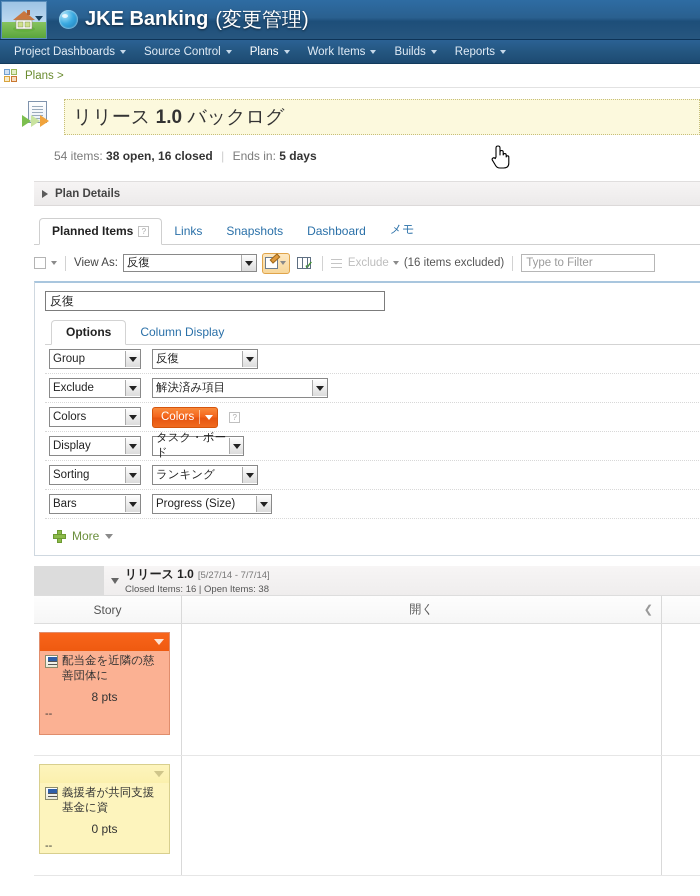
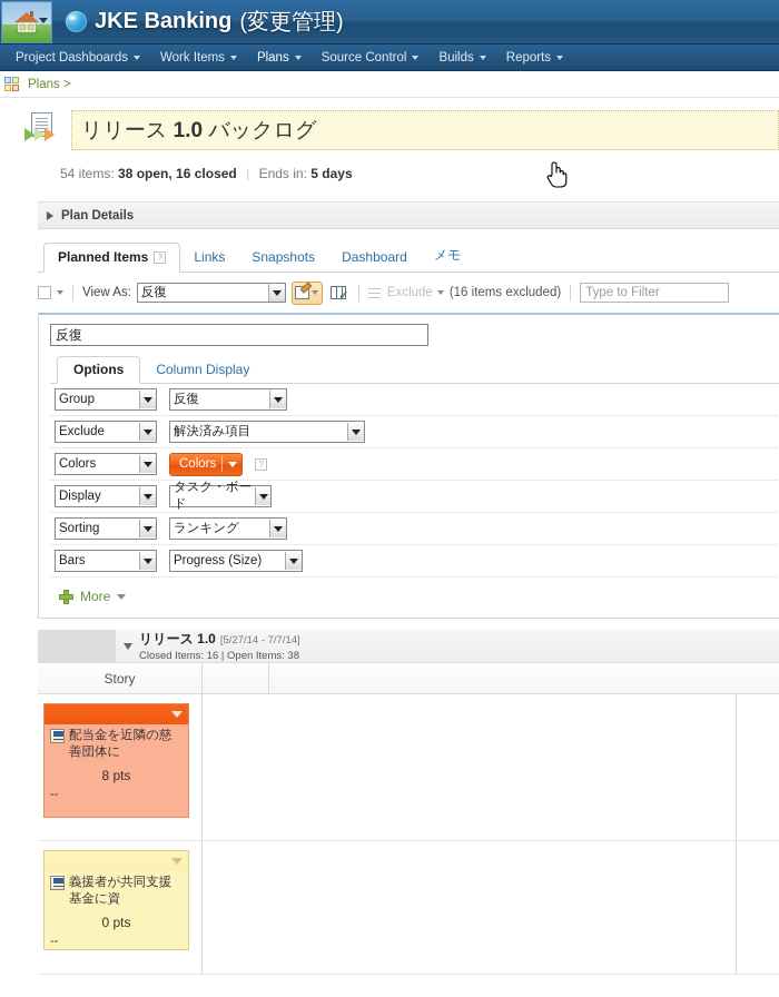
  JKE Banking
  (変更管理)
  Project Dashboards
- Source Control
+ Work Items
  Plans
- Work Items
+ Source Control
  Builds
  Reports
  Plans >
  リリース 1.0 バックログ
  54 items: 38 open, 16 closed | Ends in: 5 days
  Plan Details
  Planned Items
  ?
  Links
  Snapshots
  Dashboard
  メモ
  View As:
  反復
  ✓
  Exclude
  (16 items excluded)
  Type to Filter
  反復
  Options
  Column Display
  Group
  反復
  Exclude
  解決済み項目
  Colors
  Colors
  ?
  Display
  タスク・ボード
  Sorting
  ランキング
  Bars
  Progress (Size)
  More
  リリース 1.0 [5/27/14 - 7/7/14]
  Closed Items: 16 | Open Items: 38
  Story
- 開く
- ❮
  配当金を近隣の慈善団体に
  8 pts
  --
  義援者が共同支援基金に資
  0 pts
  --
